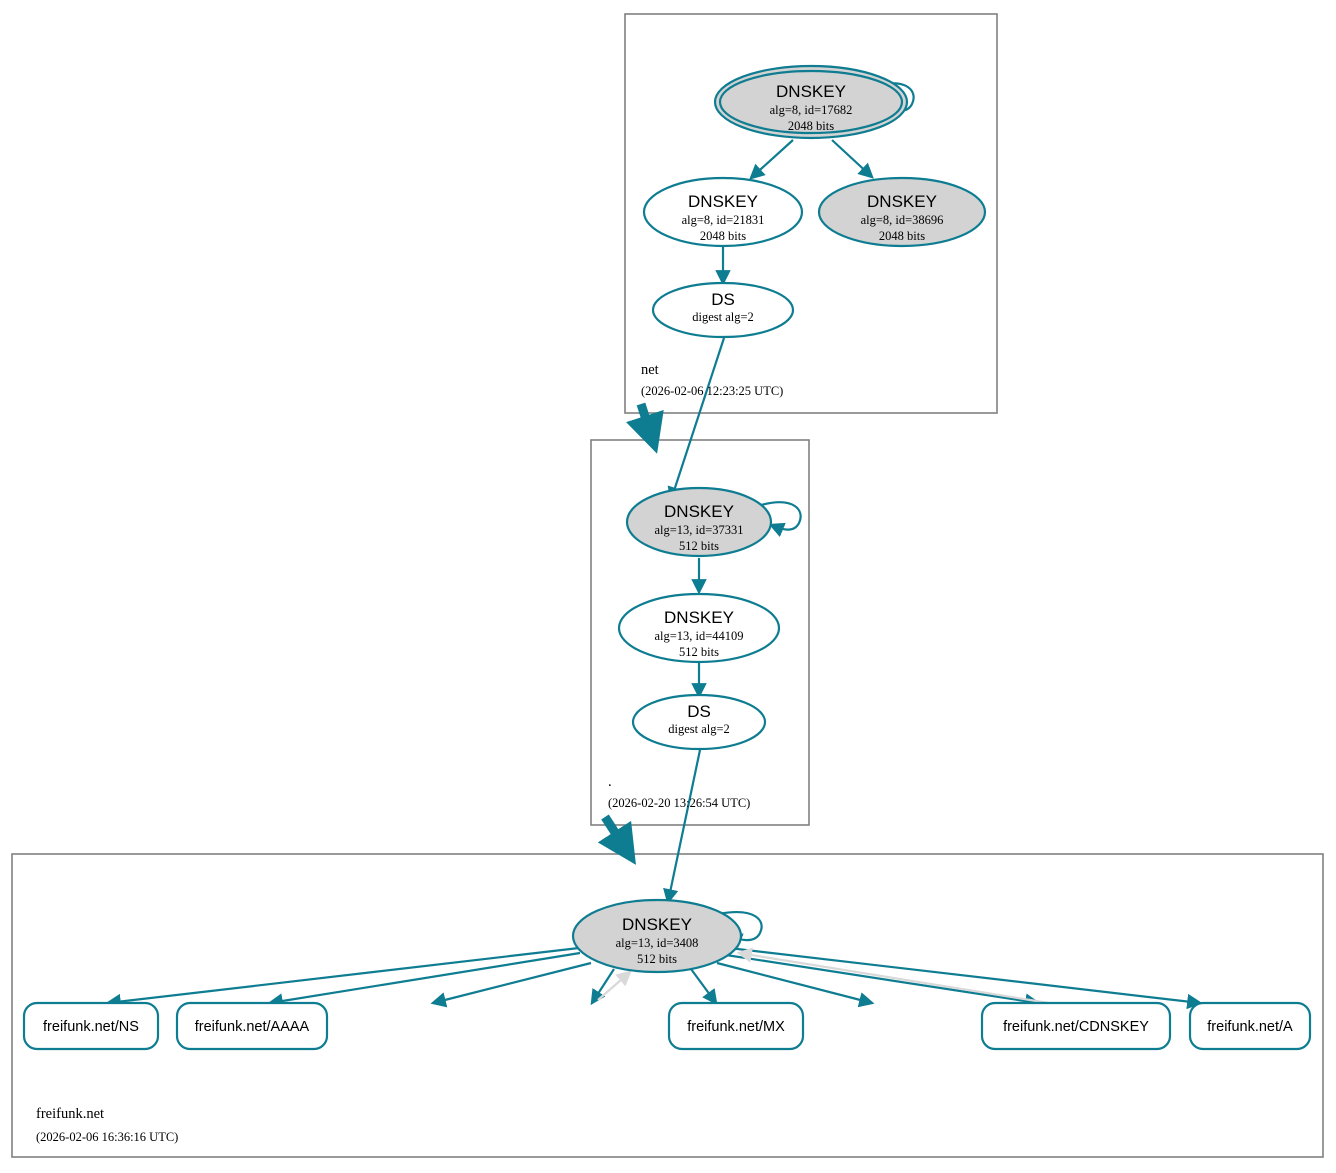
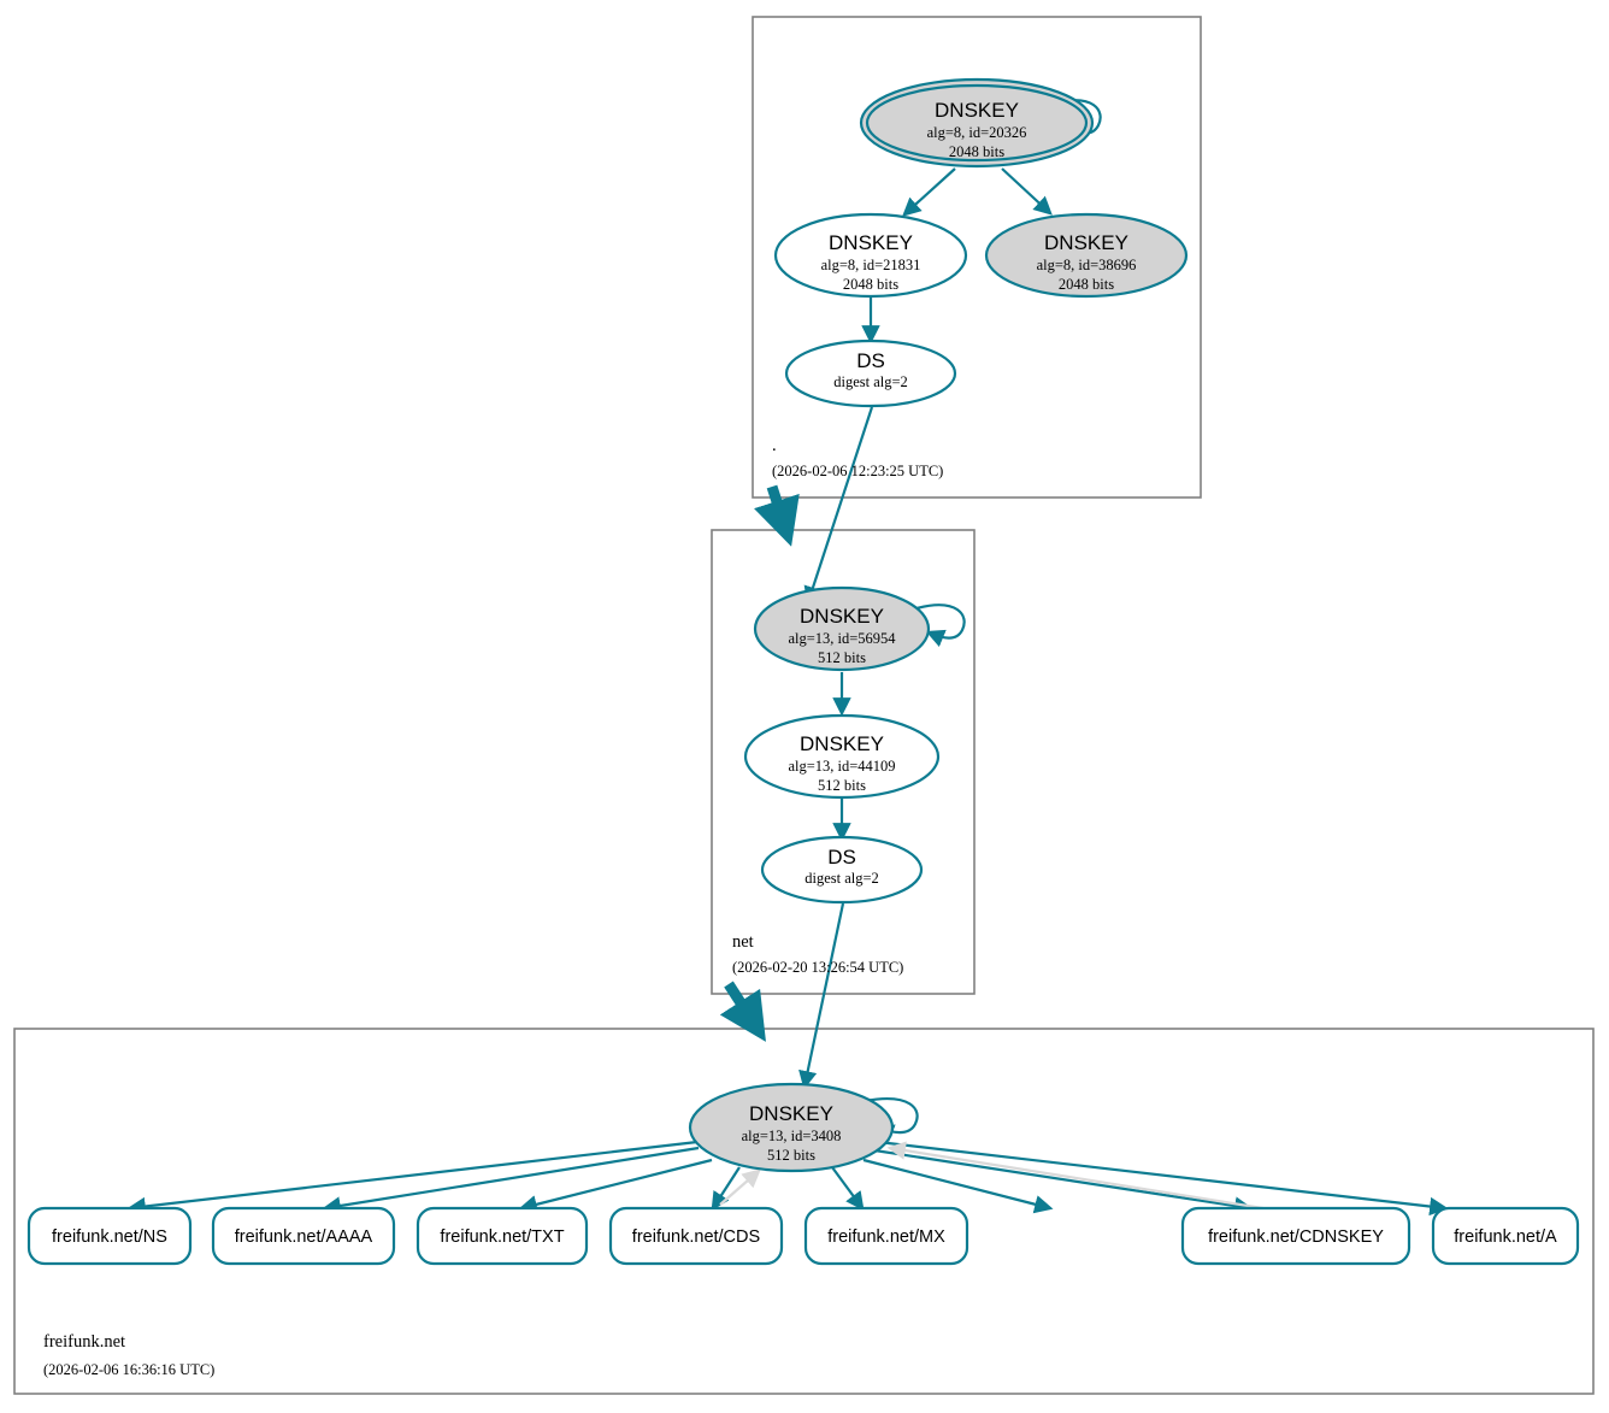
  DNSKEY
- alg=8, id=17682
+ alg=8, id=20326
  2048 bits
  DNSKEY
  alg=8, id=21831
  2048 bits
  DNSKEY
  alg=8, id=38696
  2048 bits
  DS
  digest alg=2
- net
+ .
  (2026-02-06 12:23:25 UTC)
  DNSKEY
- alg=13, id=37331
+ alg=13, id=56954
  512 bits
  DNSKEY
  alg=13, id=44109
  512 bits
  DS
  digest alg=2
- .
+ net
  (2026-02-20 13:26:54 UTC)
  DNSKEY
  alg=13, id=3408
  512 bits
  freifunk.net/NS
  freifunk.net/AAAA
+ freifunk.net/TXT
+ freifunk.net/CDS
  freifunk.net/MX
  freifunk.net/CDNSKEY
  freifunk.net/A
  freifunk.net
  (2026-02-06 16:36:16 UTC)
